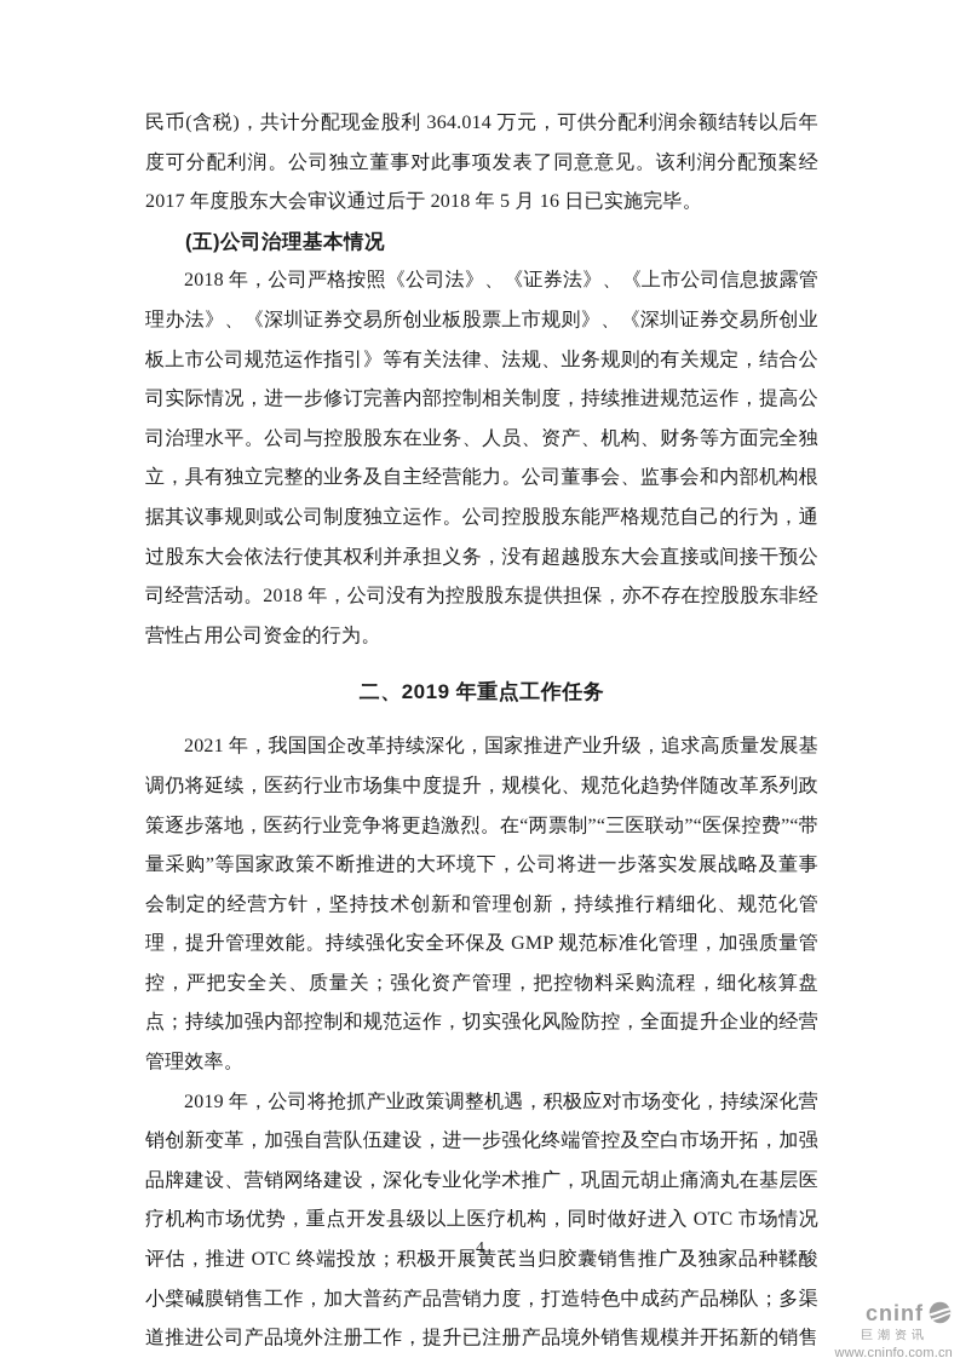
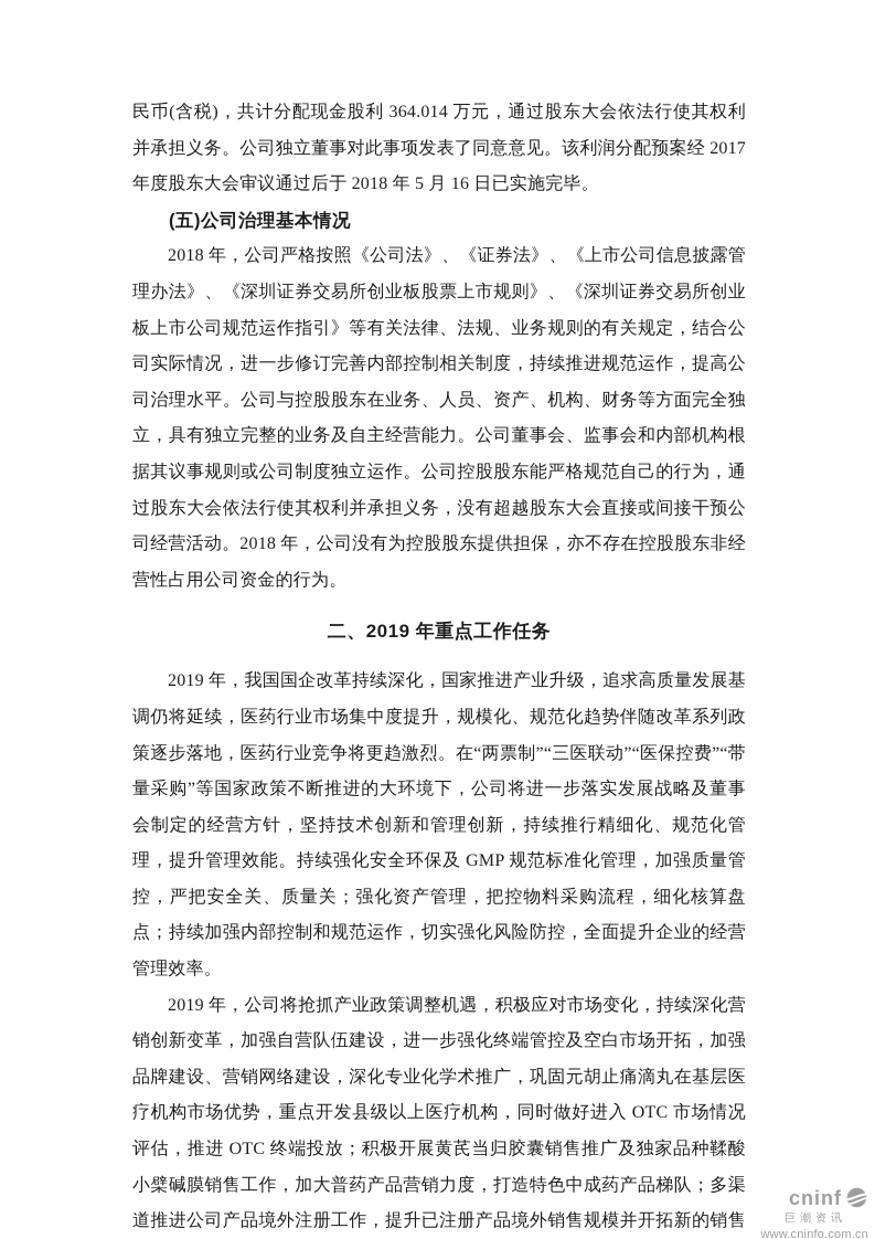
- 民币(含税)，共计分配现金股利 364.014 万元，可供分配利润余额结转以后年度可分配利润。公司独立董事对此事项发表了同意意见。该利润分配预案经 2017 年度股东大会审议通过后于 2018 年 5 月 16 日已实施完毕。
+ 民币(含税)，共计分配现金股利 364.014 万元，通过股东大会依法行使其权利并承担义务。公司独立董事对此事项发表了同意意见。该利润分配预案经 2017 年度股东大会审议通过后于 2018 年 5 月 16 日已实施完毕。
  (五)公司治理基本情况
  2018 年，公司严格按照《公司法》、《证券法》、《上市公司信息披露管理办法》、《深圳证券交易所创业板股票上市规则》、《深圳证券交易所创业板上市公司规范运作指引》等有关法律、法规、业务规则的有关规定，结合公司实际情况，进一步修订完善内部控制相关制度，持续推进规范运作，提高公司治理水平。公司与控股股东在业务、人员、资产、机构、财务等方面完全独立，具有独立完整的业务及自主经营能力。公司董事会、监事会和内部机构根据其议事规则或公司制度独立运作。公司控股股东能严格规范自己的行为，通过股东大会依法行使其权利并承担义务，没有超越股东大会直接或间接干预公司经营活动。2018 年，公司没有为控股股东提供担保，亦不存在控股股东非经营性占用公司资金的行为。
  二、2019 年重点工作任务
- 2021 年，我国国企改革持续深化，国家推进产业升级，追求高质量发展基调仍将延续，医药行业市场集中度提升，规模化、规范化趋势伴随改革系列政策逐步落地，医药行业竞争将更趋激烈。在“两票制”“三医联动”“医保控费”“带量采购”等国家政策不断推进的大环境下，公司将进一步落实发展战略及董事会制定的经营方针，坚持技术创新和管理创新，持续推行精细化、规范化管理，提升管理效能。持续强化安全环保及 GMP 规范标准化管理，加强质量管控，严把安全关、质量关；强化资产管理，把控物料采购流程，细化核算盘点；持续加强内部控制和规范运作，切实强化风险防控，全面提升企业的经营管理效率。
+ 2019 年，我国国企改革持续深化，国家推进产业升级，追求高质量发展基调仍将延续，医药行业市场集中度提升，规模化、规范化趋势伴随改革系列政策逐步落地，医药行业竞争将更趋激烈。在“两票制”“三医联动”“医保控费”“带量采购”等国家政策不断推进的大环境下，公司将进一步落实发展战略及董事会制定的经营方针，坚持技术创新和管理创新，持续推行精细化、规范化管理，提升管理效能。持续强化安全环保及 GMP 规范标准化管理，加强质量管控，严把安全关、质量关；强化资产管理，把控物料采购流程，细化核算盘点；持续加强内部控制和规范运作，切实强化风险防控，全面提升企业的经营管理效率。
  2019 年，公司将抢抓产业政策调整机遇，积极应对市场变化，持续深化营销创新变革，加强自营队伍建设，进一步强化终端管控及空白市场开拓，加强品牌建设、营销网络建设，深化专业化学术推广，巩固元胡止痛滴丸在基层医疗机构市场优势，重点开发县级以上医疗机构，同时做好进入 OTC 市场情况评估，推进 OTC 终端投放；积极开展黄芪当归胶囊销售推广及独家品种鞣酸小檗碱膜销售工作，加大普药产品营销力度，打造特色中成药产品梯队；多渠道推进公司产品境外注册工作，提升已注册产品境外销售规模并开拓新的销售
- 4
  cninf
  巨潮资讯
  www.cninfo.com.cn
